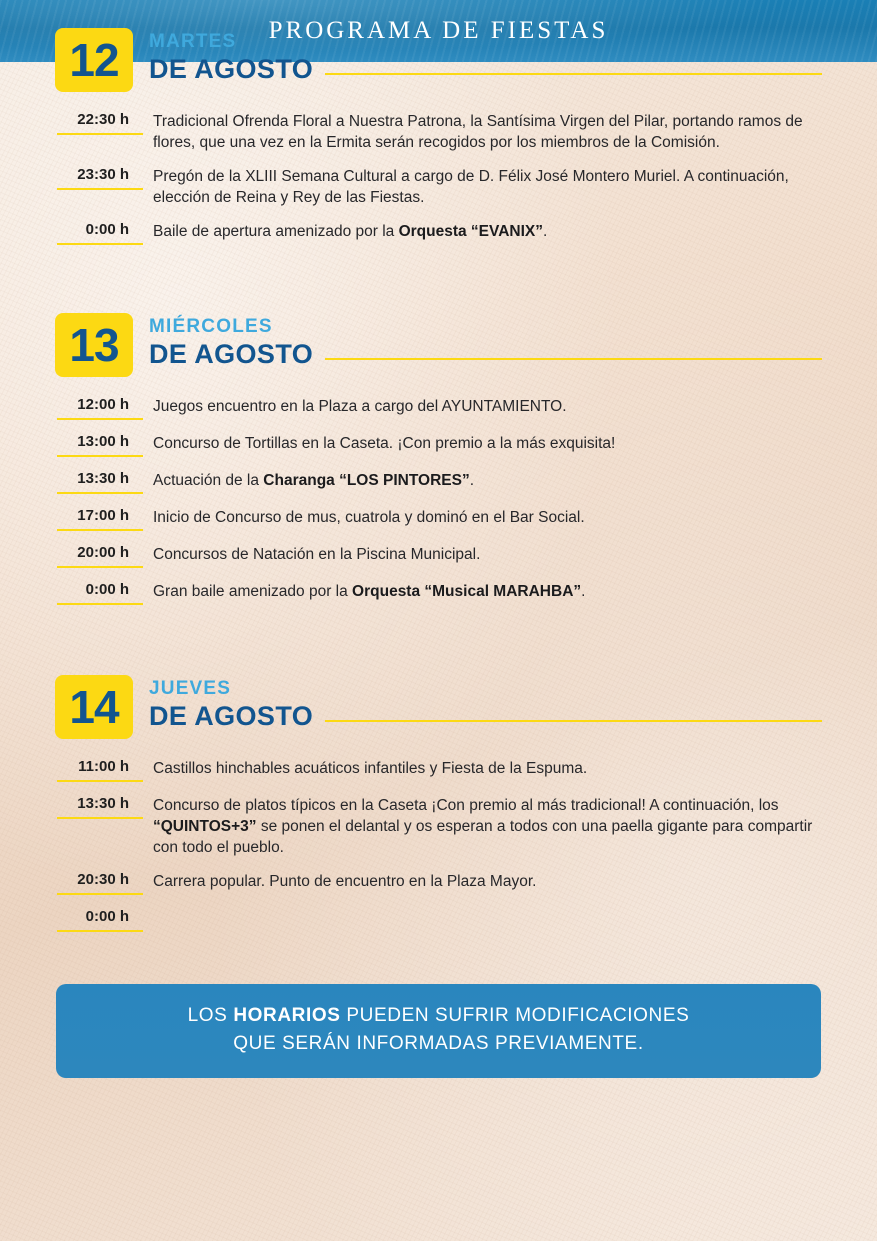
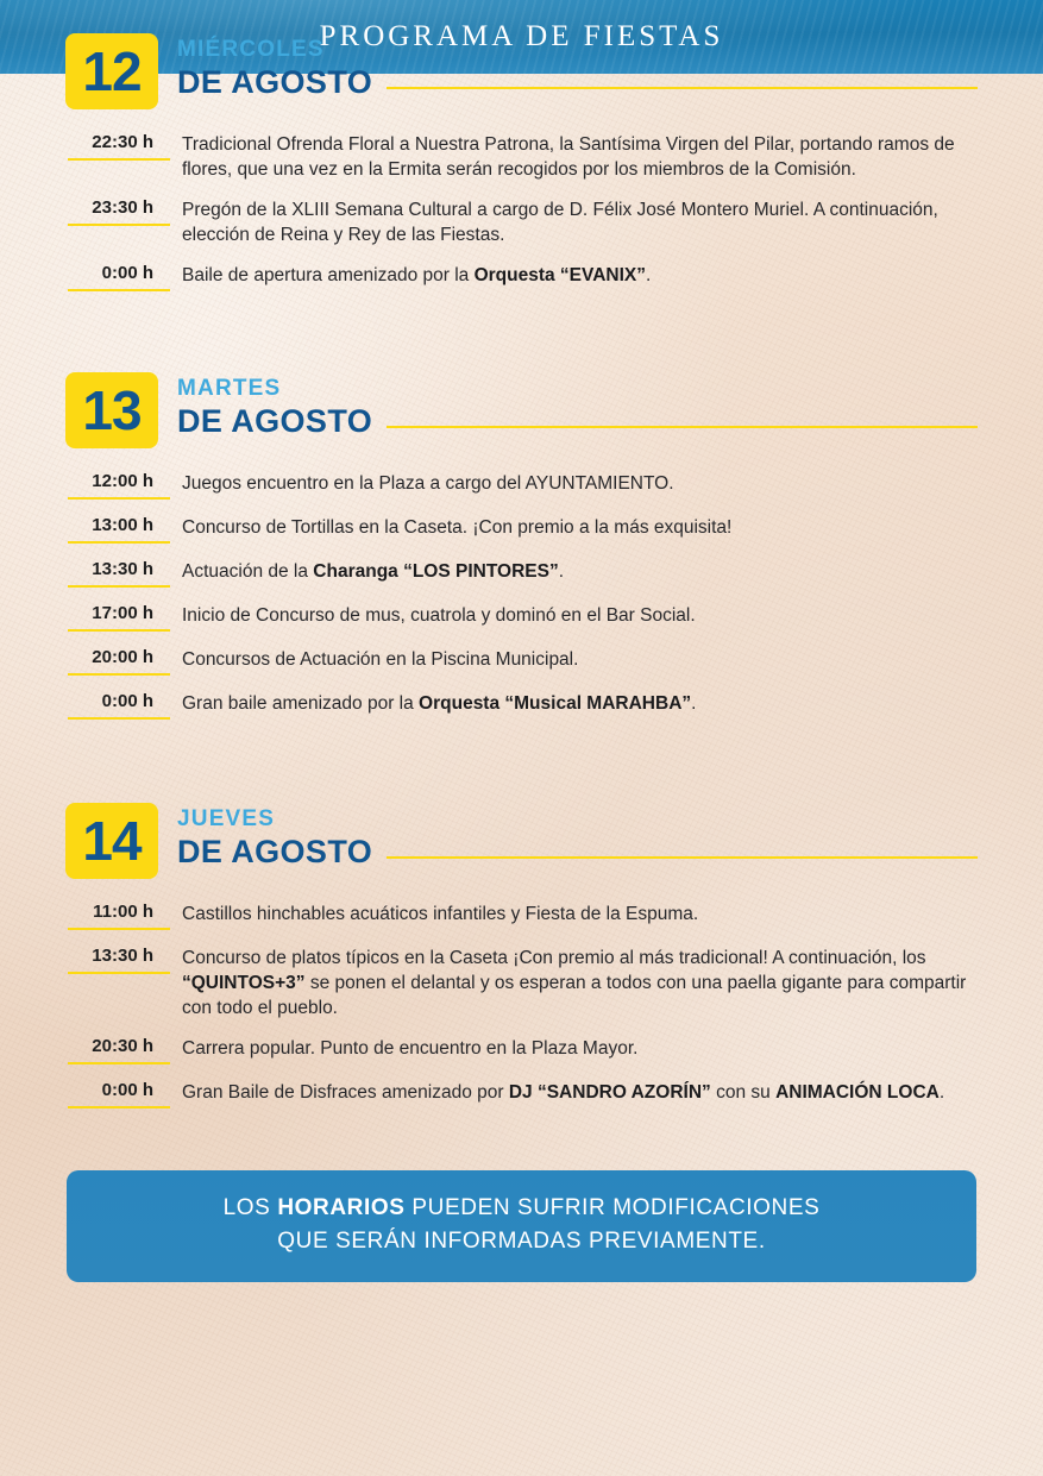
  PROGRAMA DE FIESTAS
  12
- MARTES
+ MIÉRCOLES
  DE AGOSTO
  22:30 h
  Tradicional Ofrenda Floral a Nuestra Patrona, la Santísima Virgen del Pilar, portando ramos de flores, que una vez en la Ermita serán recogidos por los miembros de la Comisión.
  23:30 h
  Pregón de la XLIII Semana Cultural a cargo de D. Félix José Montero Muriel. A continuación, elección de Reina y Rey de las Fiestas.
  0:00 h
  Baile de apertura amenizado por la Orquesta “EVANIX”.
  13
- MIÉRCOLES
+ MARTES
  DE AGOSTO
  12:00 h
  Juegos encuentro en la Plaza a cargo del AYUNTAMIENTO.
  13:00 h
  Concurso de Tortillas en la Caseta. ¡Con premio a la más exquisita!
  13:30 h
  Actuación de la Charanga “LOS PINTORES”.
  17:00 h
  Inicio de Concurso de mus, cuatrola y dominó en el Bar Social.
  20:00 h
- Concursos de Natación en la Piscina Municipal.
+ Concursos de Actuación en la Piscina Municipal.
  0:00 h
  Gran baile amenizado por la Orquesta “Musical MARAHBA”.
  14
  JUEVES
  DE AGOSTO
  11:00 h
  Castillos hinchables acuáticos infantiles y Fiesta de la Espuma.
  13:30 h
  Concurso de platos típicos en la Caseta ¡Con premio al más tradicional! A continuación, los “QUINTOS+3” se ponen el delantal y os esperan a todos con una paella gigante para compartir con todo el pueblo.
  20:30 h
  Carrera popular. Punto de encuentro en la Plaza Mayor.
  0:00 h
+ Gran Baile de Disfraces amenizado por DJ “SANDRO AZORÍN” con su ANIMACIÓN LOCA.
  LOS HORARIOS PUEDEN SUFRIR MODIFICACIONES
  QUE SERÁN INFORMADAS PREVIAMENTE.
